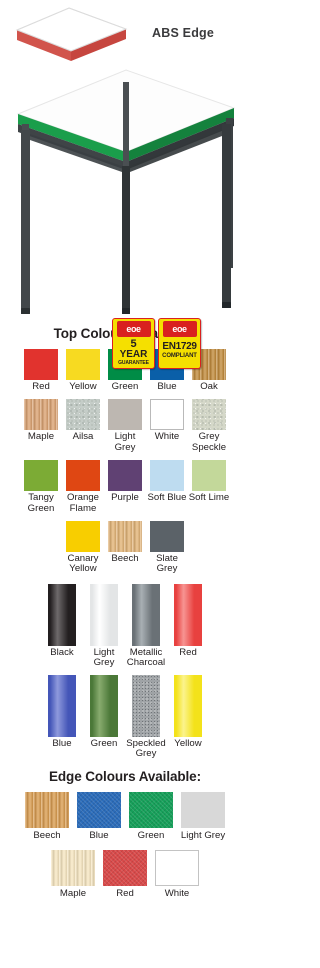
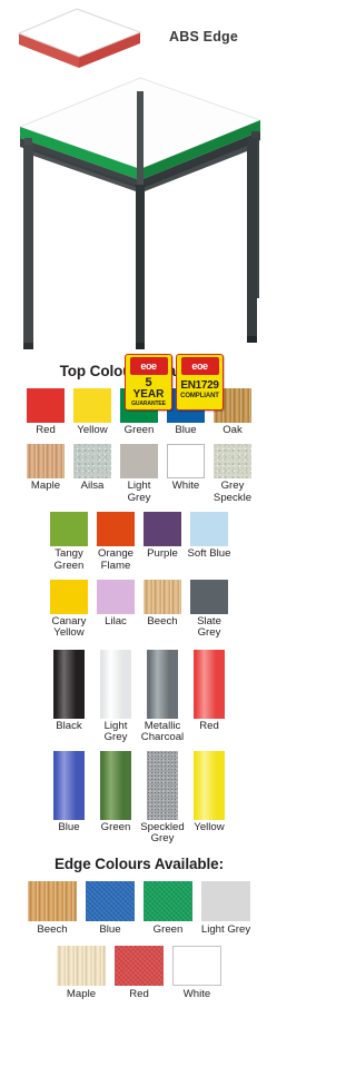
  ABS Edge
  eoe
  5
  YEAR
  eoe
  EN1729
  Red
  Yellow
  Green
  Blue
  Oak
  Maple
  Ailsa
  Light Grey
  White
  Grey Speckle
  Tangy Green
  Orange Flame
  Purple
  Soft Blue
- Soft Lime
  Canary Yellow
+ Lilac
  Beech
  Slate Grey
  Black
  Light Grey
  Metallic Charcoal
  Red
  Blue
  Green
  Speckled Grey
  Yellow
  Edge Colours Available:
  Beech
  Blue
  Green
  Light Grey
  Maple
  Red
  White
